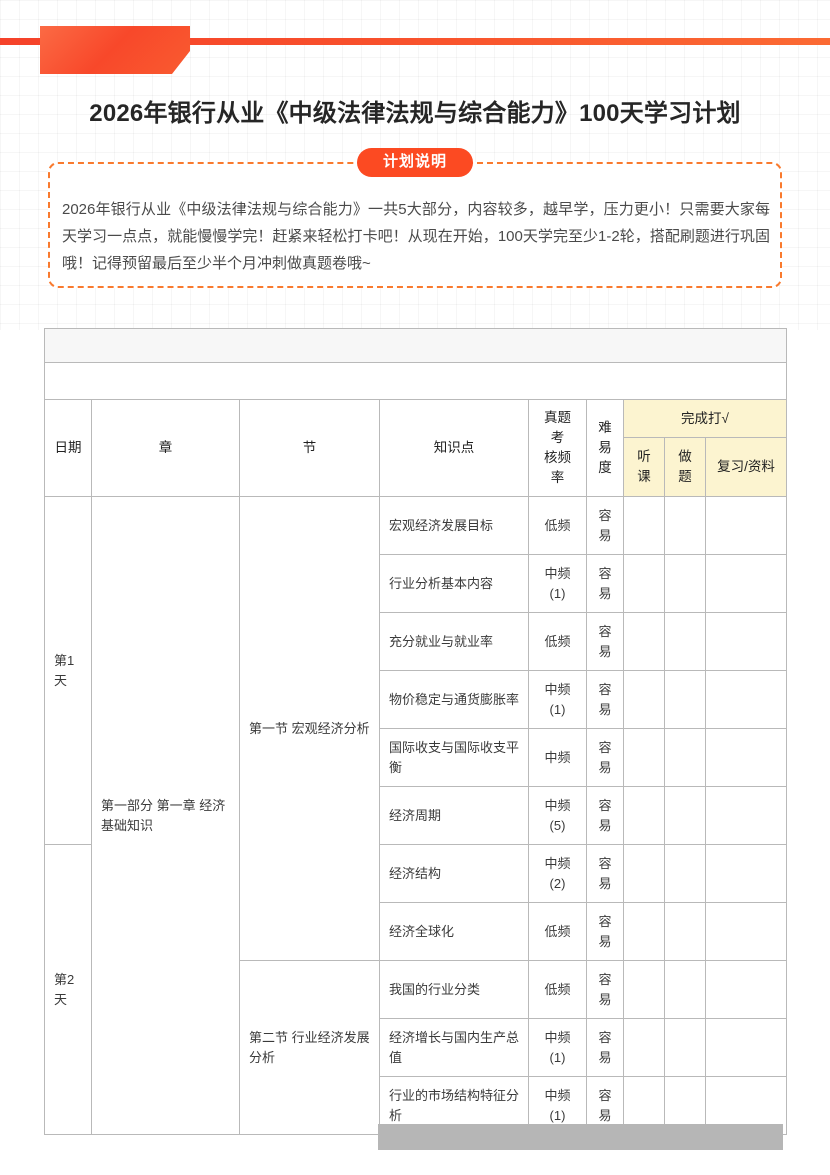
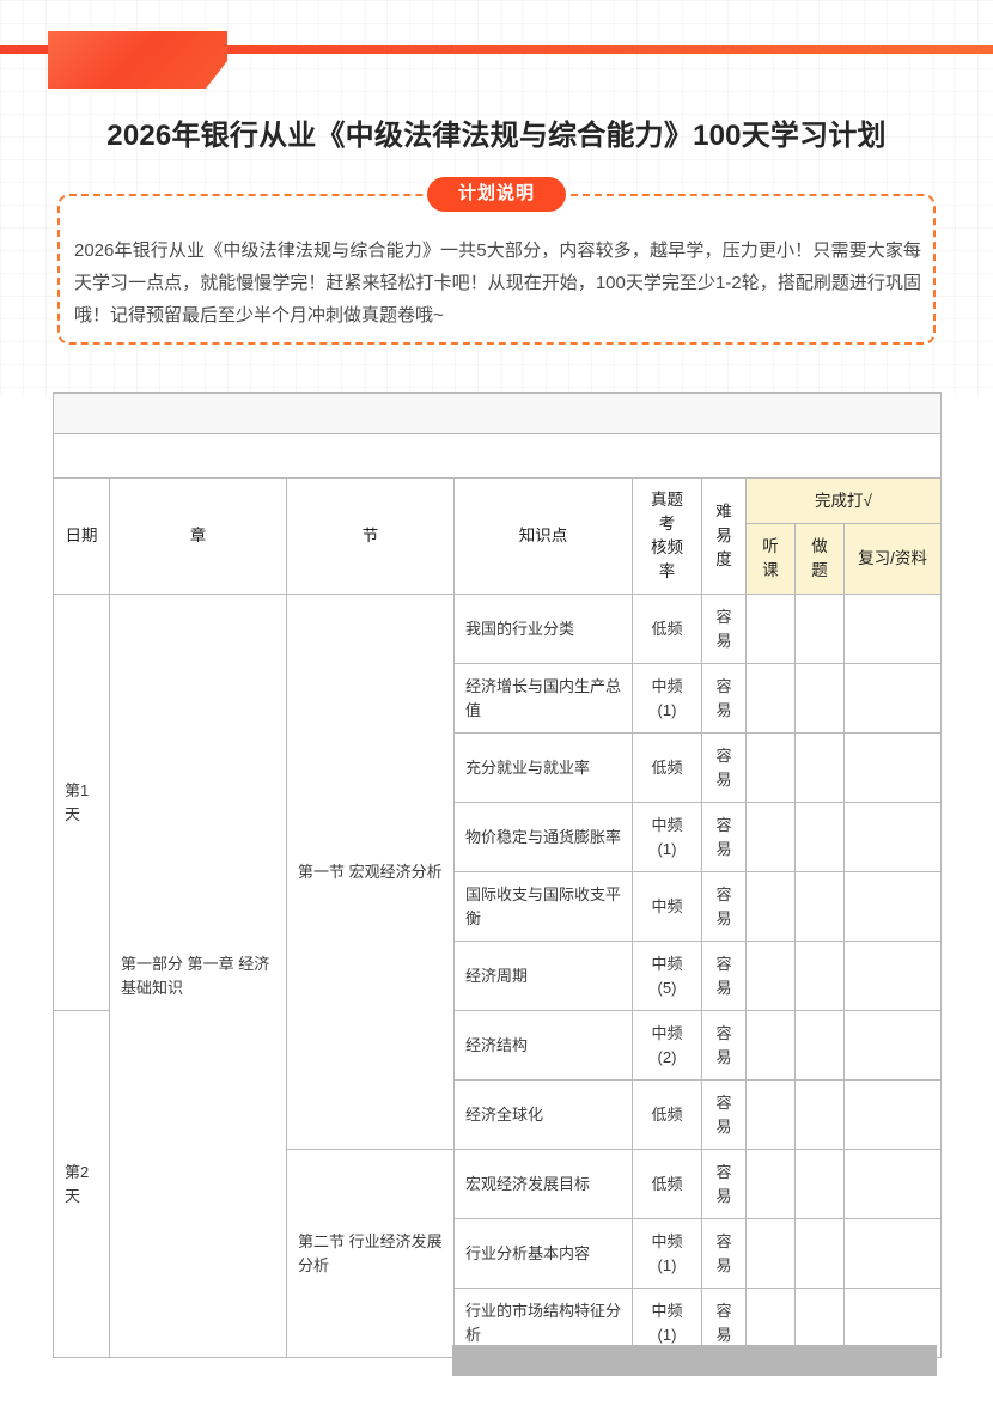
  2026年银行从业《中级法律法规与综合能力》100天学习计划
  计划说明
  2026年银行从业《中级法律法规与综合能力》一共5大部分，内容较多，越早学，压力更小！只需要大家每天学习一点点，就能慢慢学完！赶紧来轻松打卡吧！从现在开始，100天学完至少1-2轮，搭配刷题进行巩固哦！记得预留最后至少半个月冲刺做真题卷哦~
  日期	章	节	知识点	真题考 核频率	难 易 度	完成打√
  听课	做题	复习/资料
- 第1 天	第一部分 第一章 经济基础知识	第一节 宏观经济分析	宏观经济发展目标	低频	容易
+ 第1 天	第一部分 第一章 经济基础知识	第一节 宏观经济分析	我国的行业分类	低频	容易
- 行业分析基本内容	中频(1)	容易
+ 经济增长与国内生产总值	中频(1)	容易
  充分就业与就业率	低频	容易
  物价稳定与通货膨胀率	中频(1)	容易
  国际收支与国际收支平衡	中频	容易
  经济周期	中频(5)	容易
  第2 天	经济结构	中频(2)	容易
  经济全球化	低频	容易
- 第二节 行业经济发展分析	我国的行业分类	低频	容易
+ 第二节 行业经济发展分析	宏观经济发展目标	低频	容易
- 经济增长与国内生产总值	中频(1)	容易
+ 行业分析基本内容	中频(1)	容易
  行业的市场结构特征分析	中频(1)	容易
